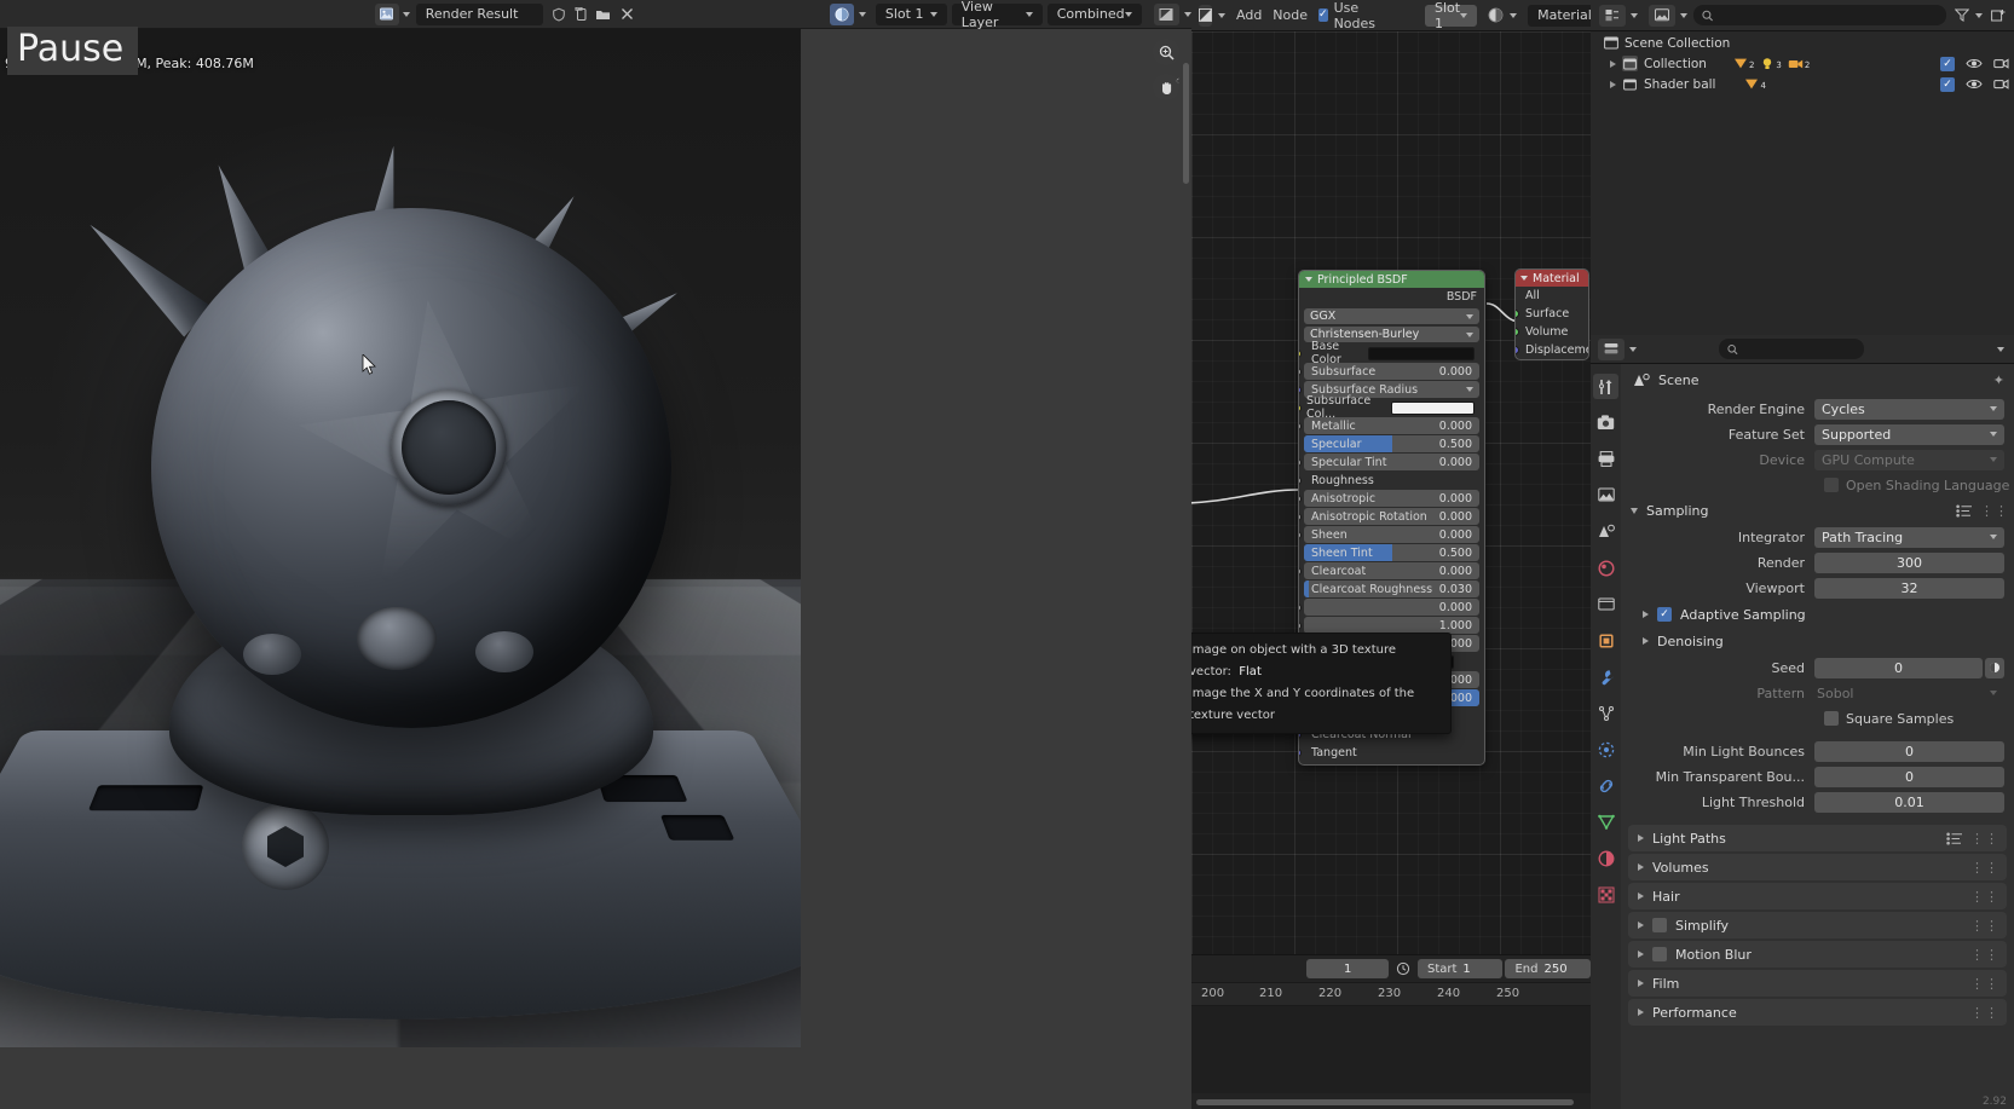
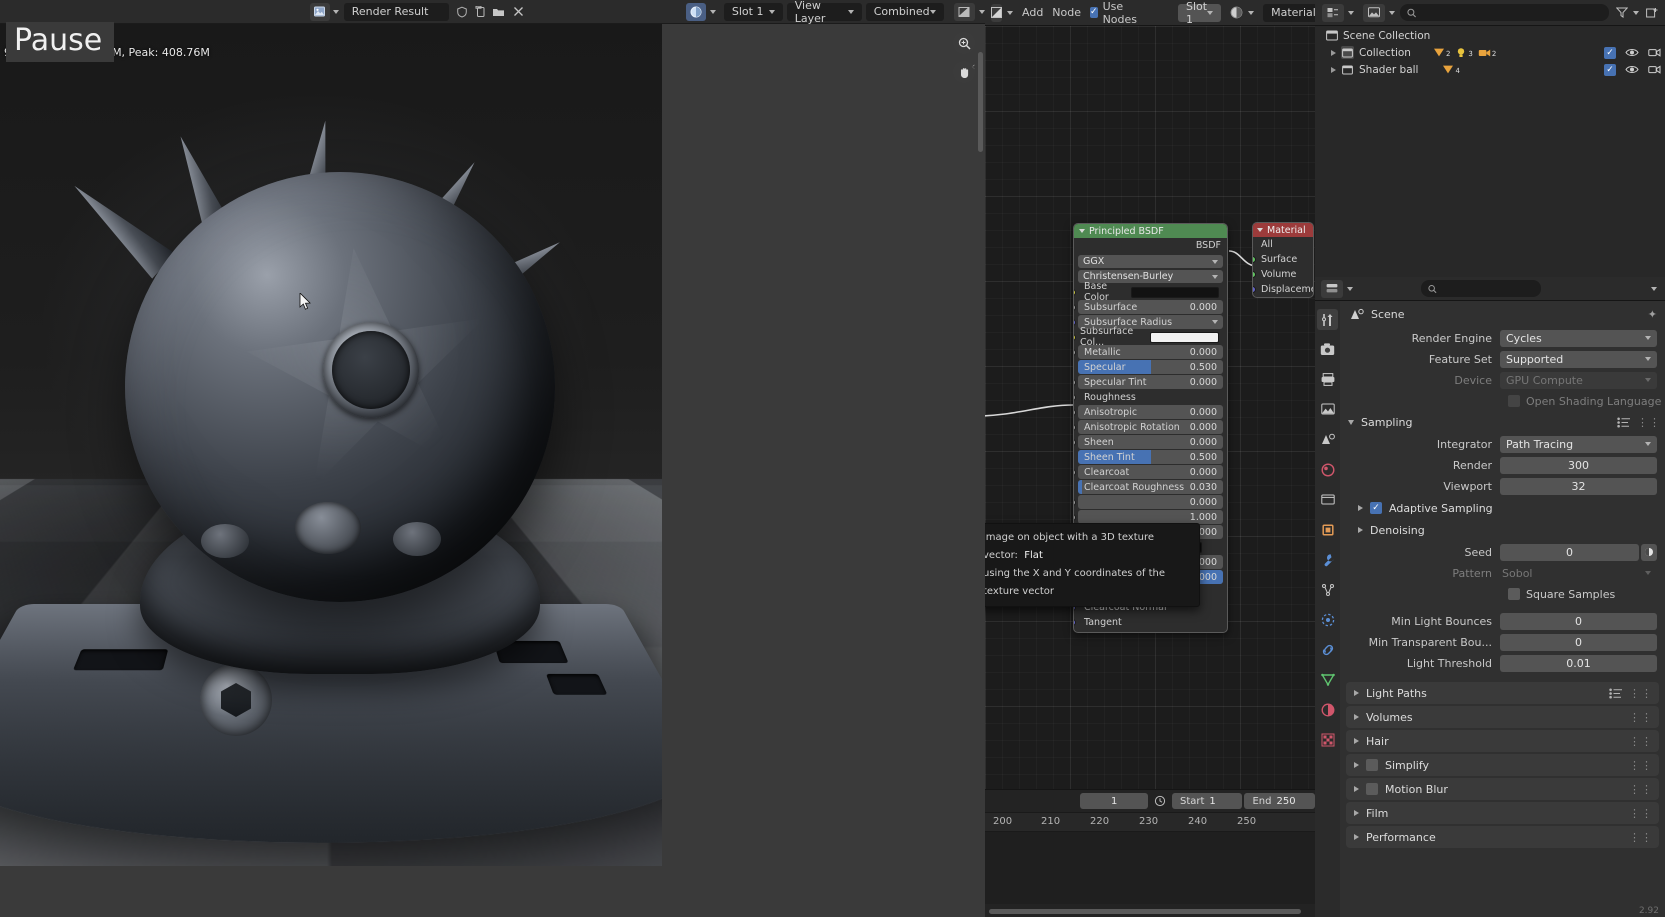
  Render Result
  Slot 1
  View Layer
  Combined
  Pause
  ‹
  Add
  Node
  ✓
  Use Nodes
  Slot 1
  Material
  All
  Surface
  Volume
  Displacem
  Principled BSDF
  BSDF
  GGX
  Christensen-Burley
  Base Color
  Subsurface
  0.000
  Subsurface Radius
  Subsurface Col...
  Metallic
  0.000
  Specular
  0.500
  Specular Tint
  0.000
  Roughness
  Anisotropic
  0.000
  Anisotropic Rotation
  0.000
  Sheen
  0.000
  Sheen Tint
  0.500
  Clearcoat
  0.000
  Clearcoat Roughness
  0.030
  0.000
  1.000
  Clearcoat Normal
  Tangent
  image on object with a 3D texture vector: Flat
- image the X and Y coordinates of the texture vector
+ using the X and Y coordinates of the texture vector
  1
  Start
  1
  End
  250
  200
  210
  220
  230
  240
  250
  Scene Collection
  Collection
  2
  3
  2
  ✓
  Shader ball
  4
  ✓
  Scene
  ✦
  Render Engine
  Cycles
  Feature Set
  Supported
  Device
  GPU Compute
  Open Shading Language
  Sampling
  ⋮⋮
  Integrator
  Path Tracing
  Render
  300
  Viewport
  32
  ✓
  Adaptive Sampling
  Denoising
  Seed
  0
  Pattern
  Sobol
  Square Samples
  Min Light Bounces
  0
  Min Transparent Bou...
  0
  Light Threshold
  0.01
  Light Paths
  ⋮⋮
  Volumes
  ⋮⋮
  Hair
  ⋮⋮
  Simplify
  ⋮⋮
  Motion Blur
  ⋮⋮
  Film
  ⋮⋮
  Performance
  ⋮⋮
  2.92
